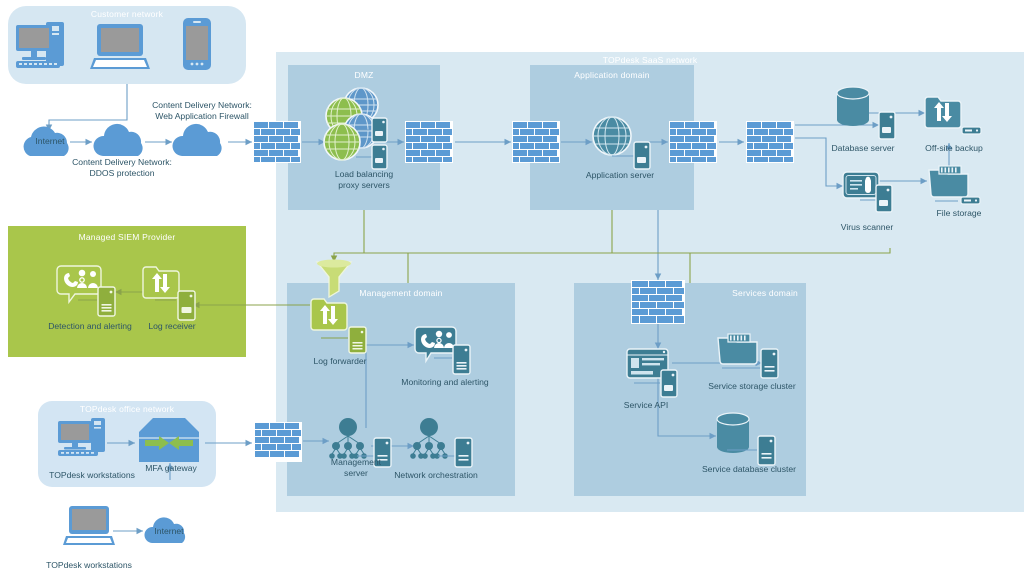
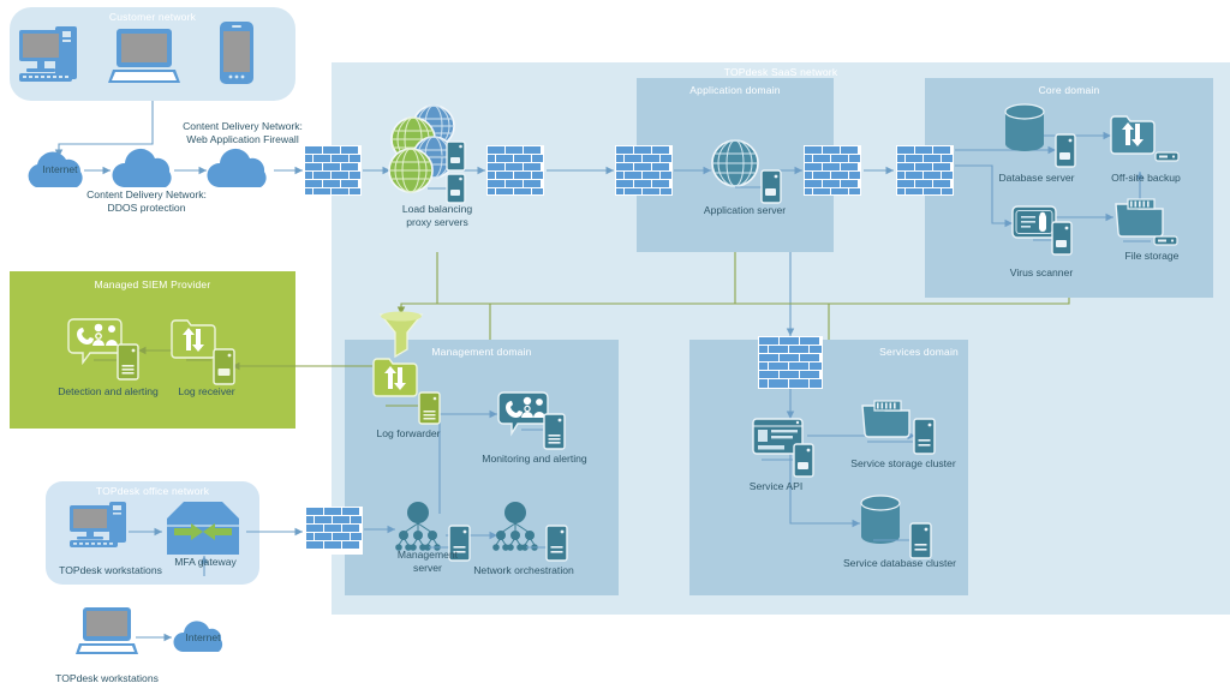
  Customer network
  TOPdesk SaaS network
- DMZ
  Application domain
+ Core domain
  Management domain
  Services domain
  Managed SIEM Provider
  TOPdesk office network
  Internet
  Content Delivery Network:
  DDOS protection
  Content Delivery Network:
  Web Application Firewall
  Load balancing
  proxy servers
  Application server
  Database server
  Off-site backup
  Virus scanner
  File storage
  Detection and alerting
  Log receiver
  Log forwarder
  Monitoring and alerting
  Management
  server
  Network orchestration
  Service API
  Service storage cluster
  Service database cluster
  TOPdesk workstations
  MFA gateway
  TOPdesk workstations
  Internet
